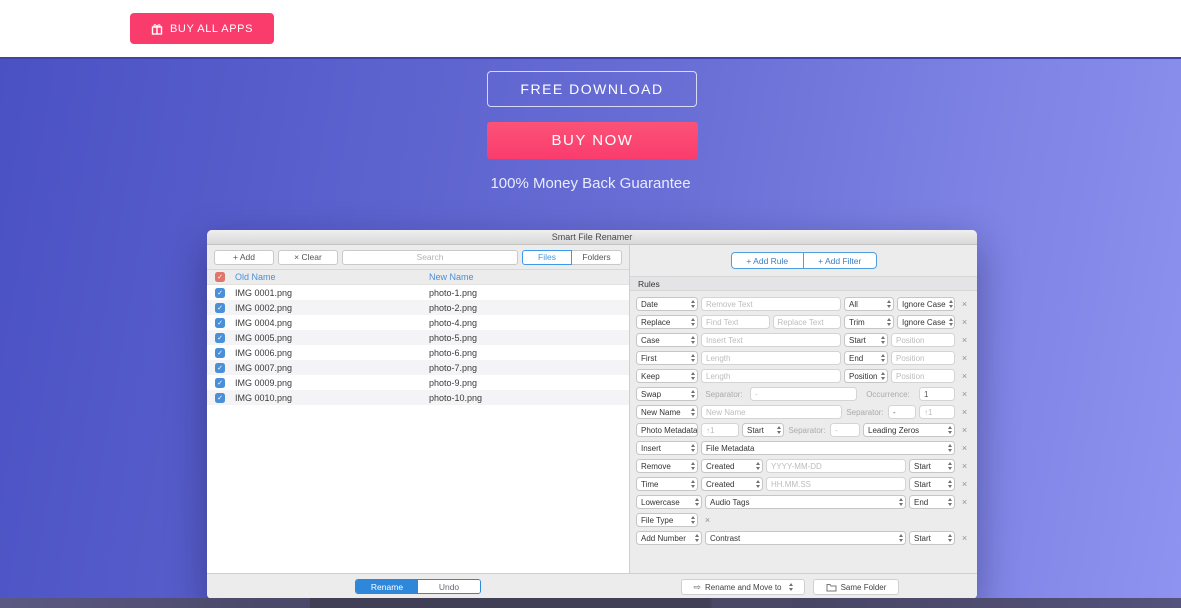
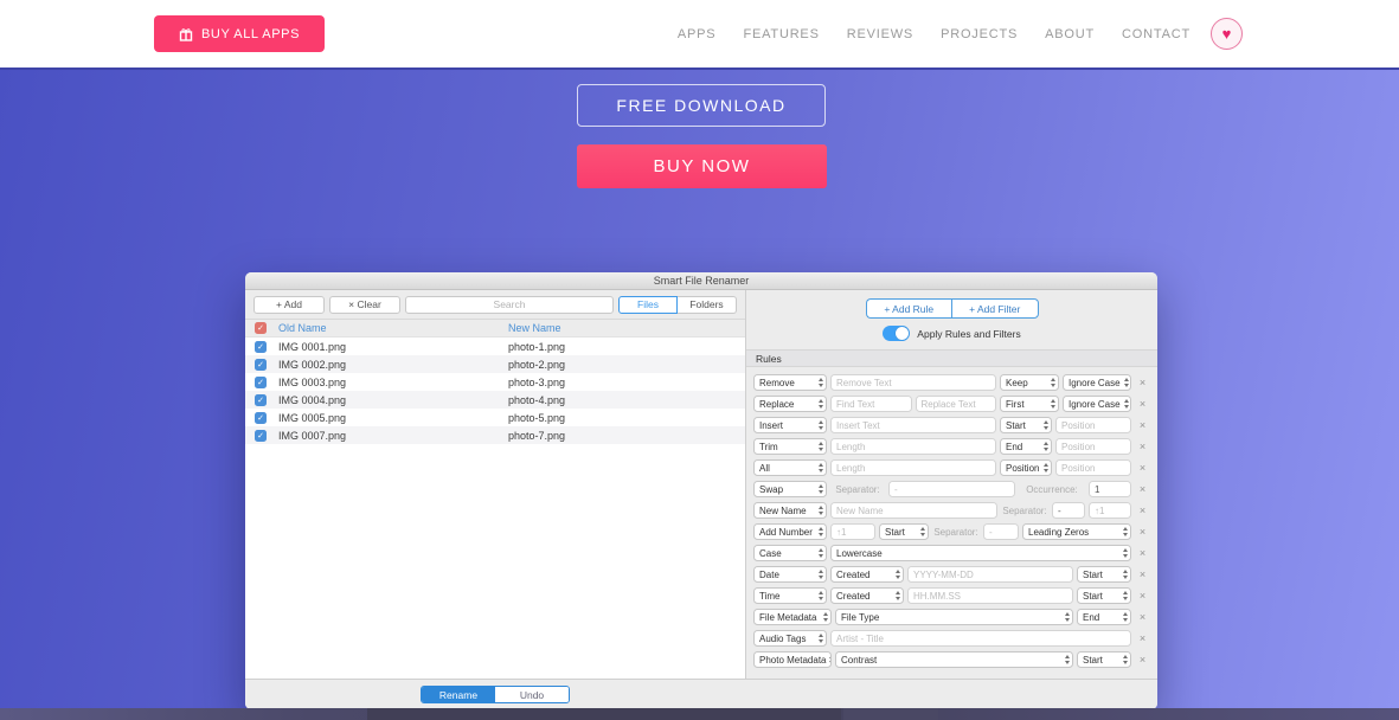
  BUY ALL APPS
+ APPS
+ FEATURES
+ REVIEWS
+ PROJECTS
+ ABOUT
+ CONTACT
+ ♥
  FREE DOWNLOAD
  BUY NOW
- 100% Money Back Guarantee
  Smart File Renamer
  + Add
  × Clear
  Search
  Files
  Folders
  Old Name
  New Name
  IMG 0001.png
  photo-1.png
  IMG 0002.png
  photo-2.png
+ IMG 0003.png
+ photo-3.png
  IMG 0004.png
  photo-4.png
  IMG 0005.png
  photo-5.png
- IMG 0006.png
- photo-6.png
  IMG 0007.png
  photo-7.png
- IMG 0009.png
- photo-9.png
- IMG 0010.png
- photo-10.png
  + Add Rule
  + Add Filter
+ Apply Rules and Filters
  Rules
- Date
+ Remove
  Remove Text
- All
+ Keep
  Ignore Case
  ×
  Replace
  Find Text
  Replace Text
- Trim
+ First
  Ignore Case
  ×
- Case
+ Insert
  Insert Text
  Start
  Position
  ×
- First
+ Trim
  Length
  End
  Position
  ×
- Keep
+ All
  Length
  Position
  Position
  ×
  Swap
  Separator:
  -
  Occurrence:
  1
  ×
  New Name
  New Name
  Separator:
  -
  ↑1
  ×
- Photo Metadata
+ Add Number
  ↑1
  Start
  Separator:
  -
  Leading Zeros
  ×
- Insert
+ Case
- File Metadata
+ Lowercase
  ×
- Remove
+ Date
  Created
  YYYY-MM-DD
  Start
  ×
  Time
  Created
  HH.MM.SS
  Start
  ×
- Lowercase
+ File Metadata
- Audio Tags
+ File Type
  End
  ×
- File Type
+ Audio Tags
+ Artist - Title
  ×
- Add Number
+ Photo Metadata
  Contrast
  Start
  ×
  Rename
  Undo
- ⇨
- Rename and Move to
- Same Folder
